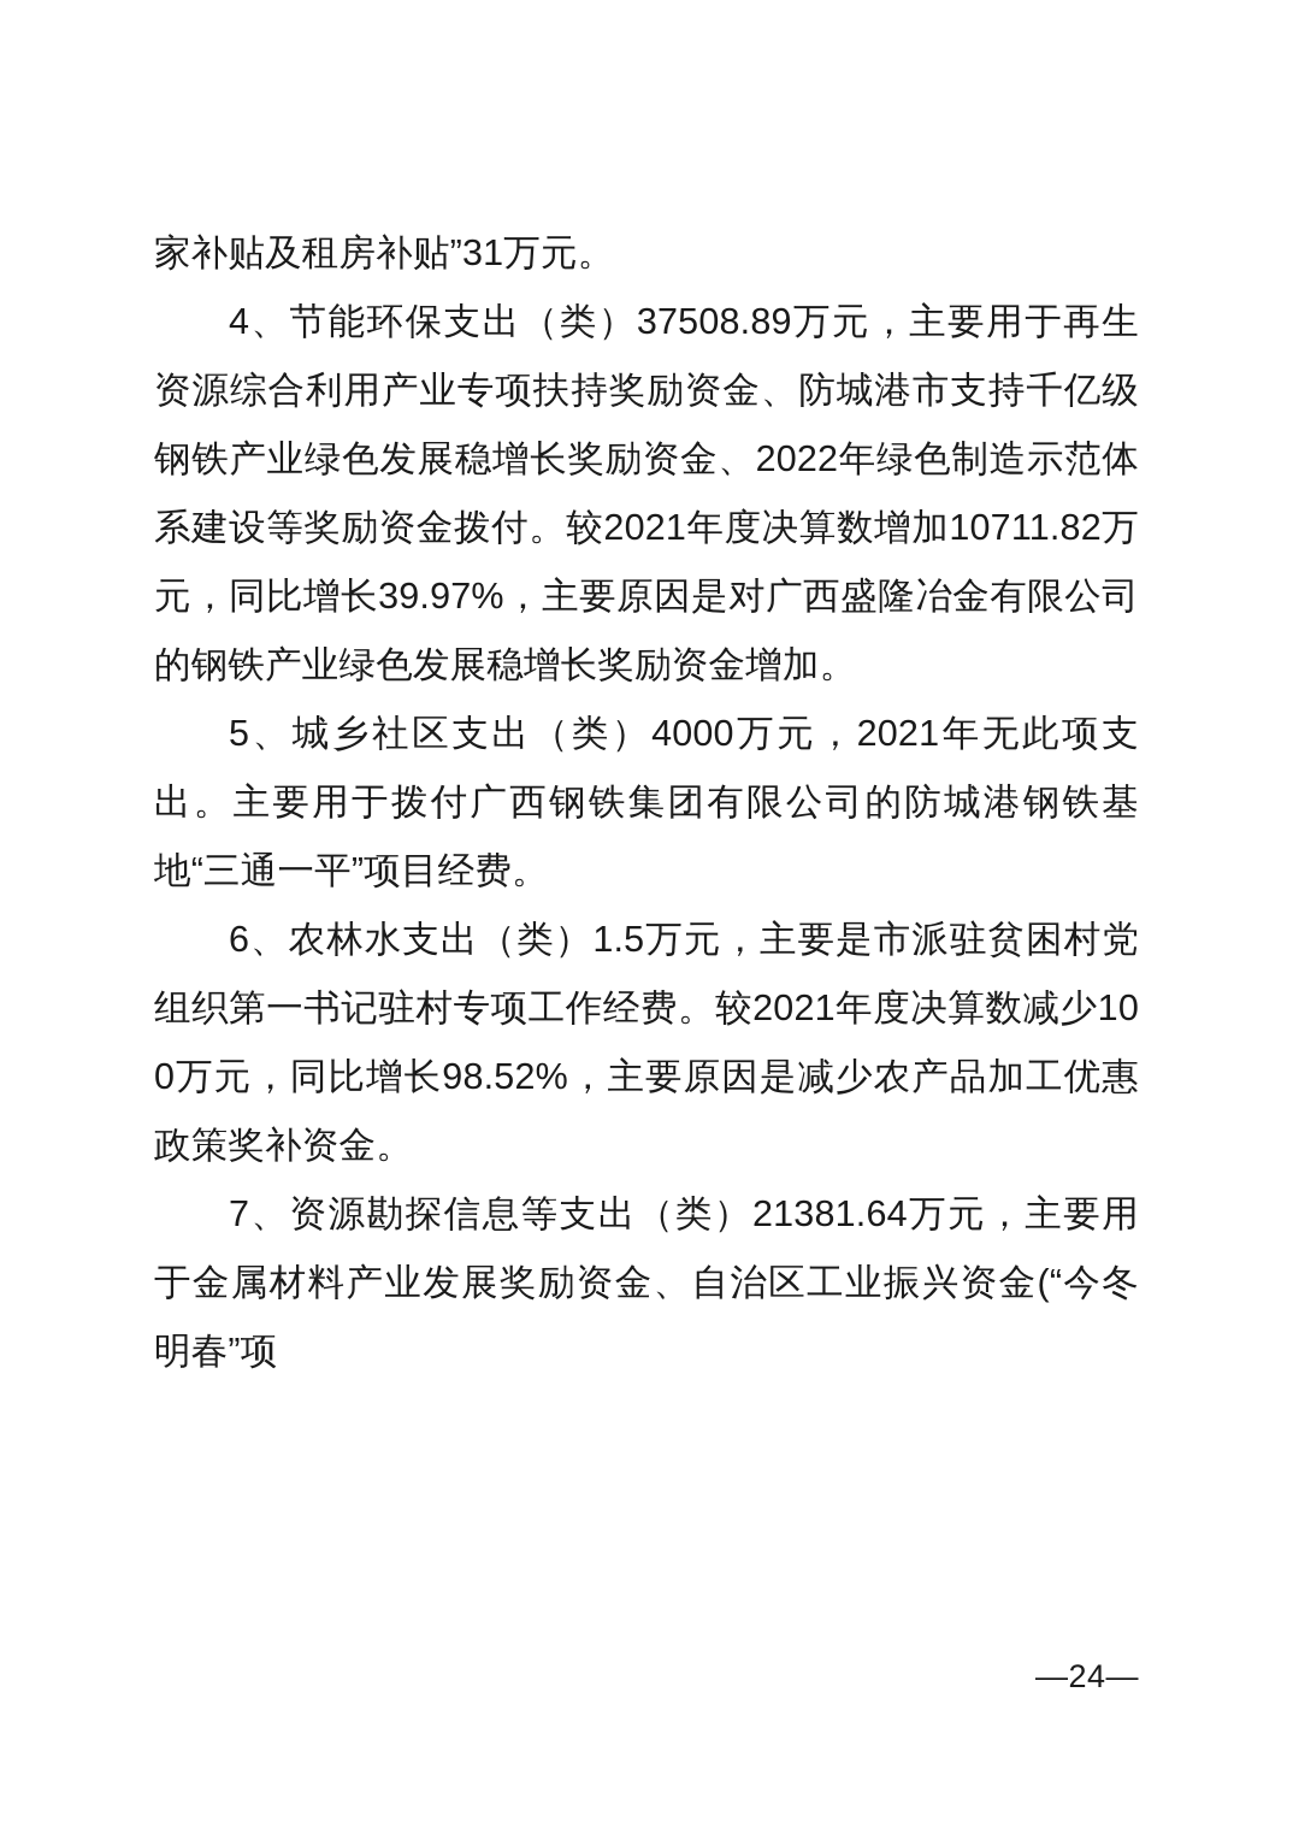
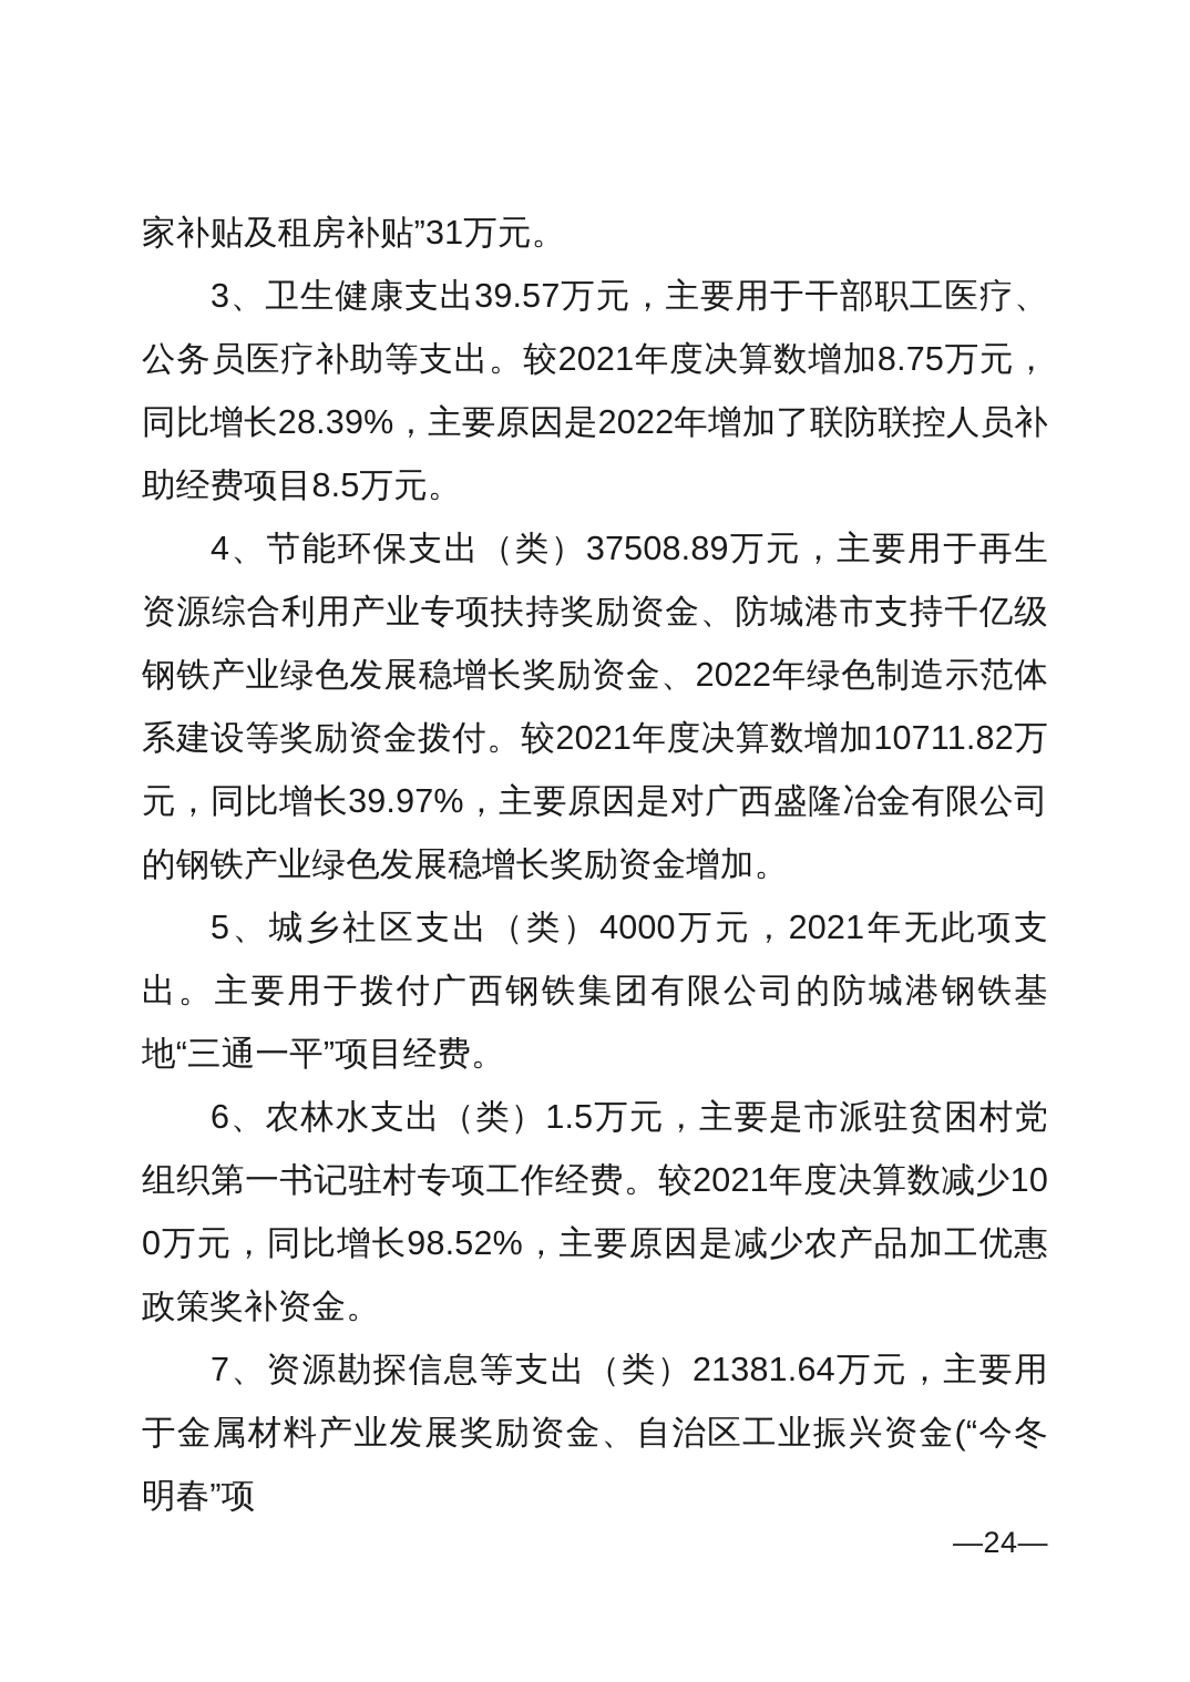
  家补贴及租房补贴”31万元。
+ 3、卫生健康支出39.57万元，主要用于干部职工医疗、公务员医疗补助等支出。较2021年度决算数增加8.75万元，同比增长28.39%，主要原因是2022年增加了联防联控人员补助经费项目8.5万元。
  4、节能环保支出（类）37508.89万元，主要用于再生资源综合利用产业专项扶持奖励资金、防城港市支持千亿级钢铁产业绿色发展稳增长奖励资金、2022年绿色制造示范体系建设等奖励资金拨付。较2021年度决算数增加10711.82万元，同比增长39.97%，主要原因是对广西盛隆冶金有限公司的钢铁产业绿色发展稳增长奖励资金增加。
  5、城乡社区支出（类）4000万元，2021年无此项支出。主要用于拨付广西钢铁集团有限公司的防城港钢铁基地“三通一平”项目经费。
  6、农林水支出（类）1.5万元，主要是市派驻贫困村党组织第一书记驻村专项工作经费。较2021年度决算数减少100万元，同比增长98.52%，主要原因是减少农产品加工优惠政策奖补资金。
  7、资源勘探信息等支出（类）21381.64万元，主要用于金属材料产业发展奖励资金、自治区工业振兴资金(“今冬明春”项
  —24—
